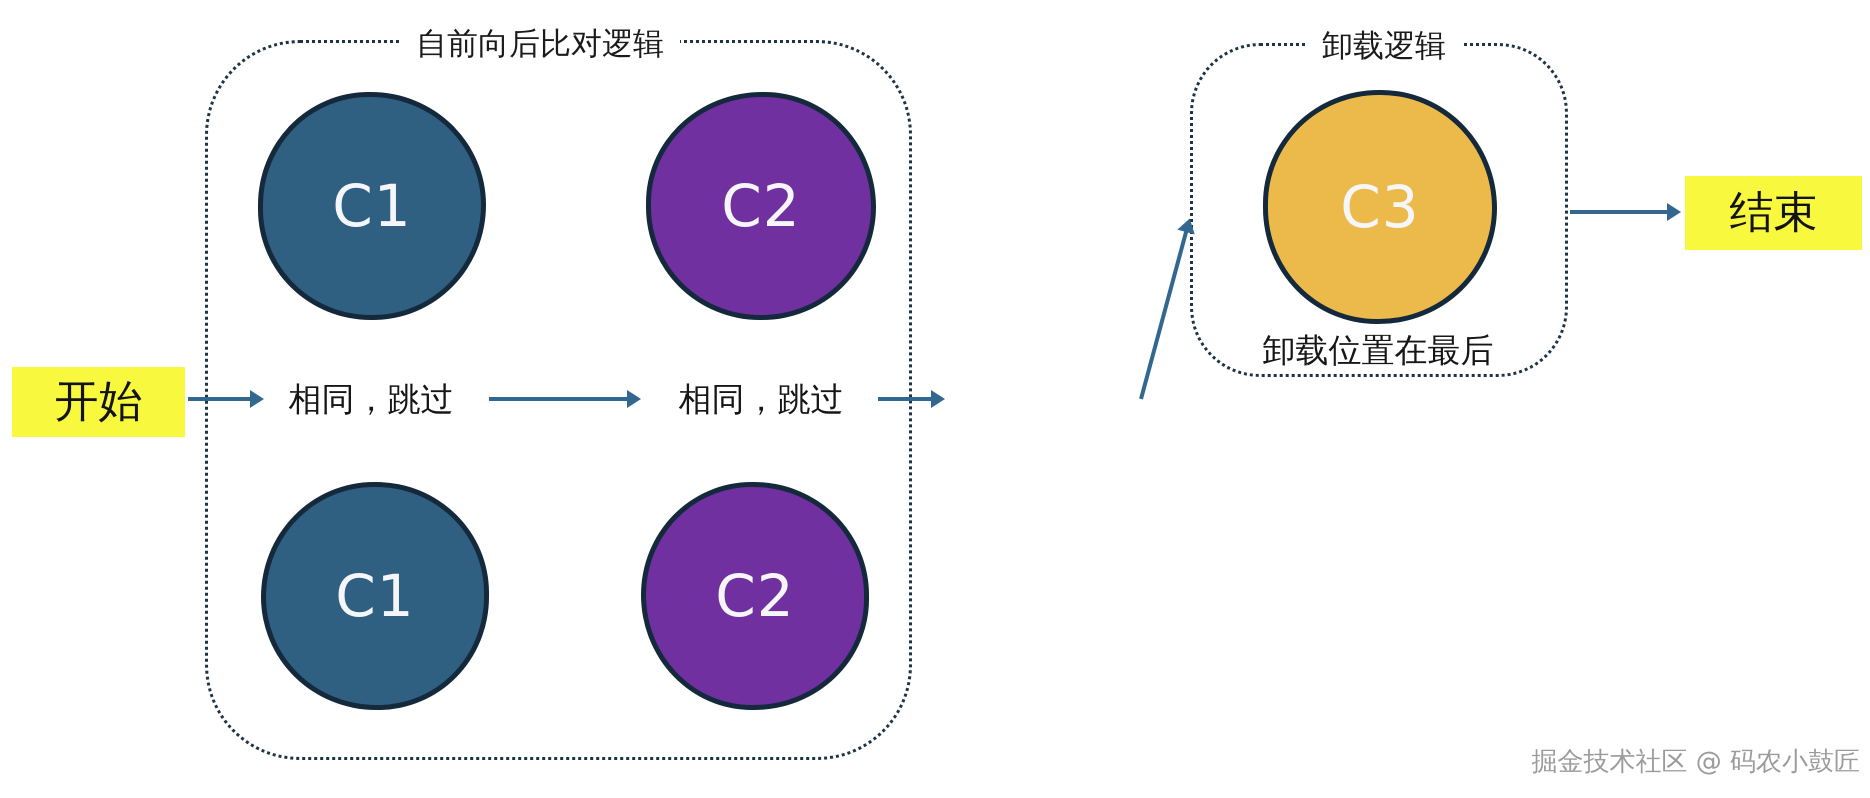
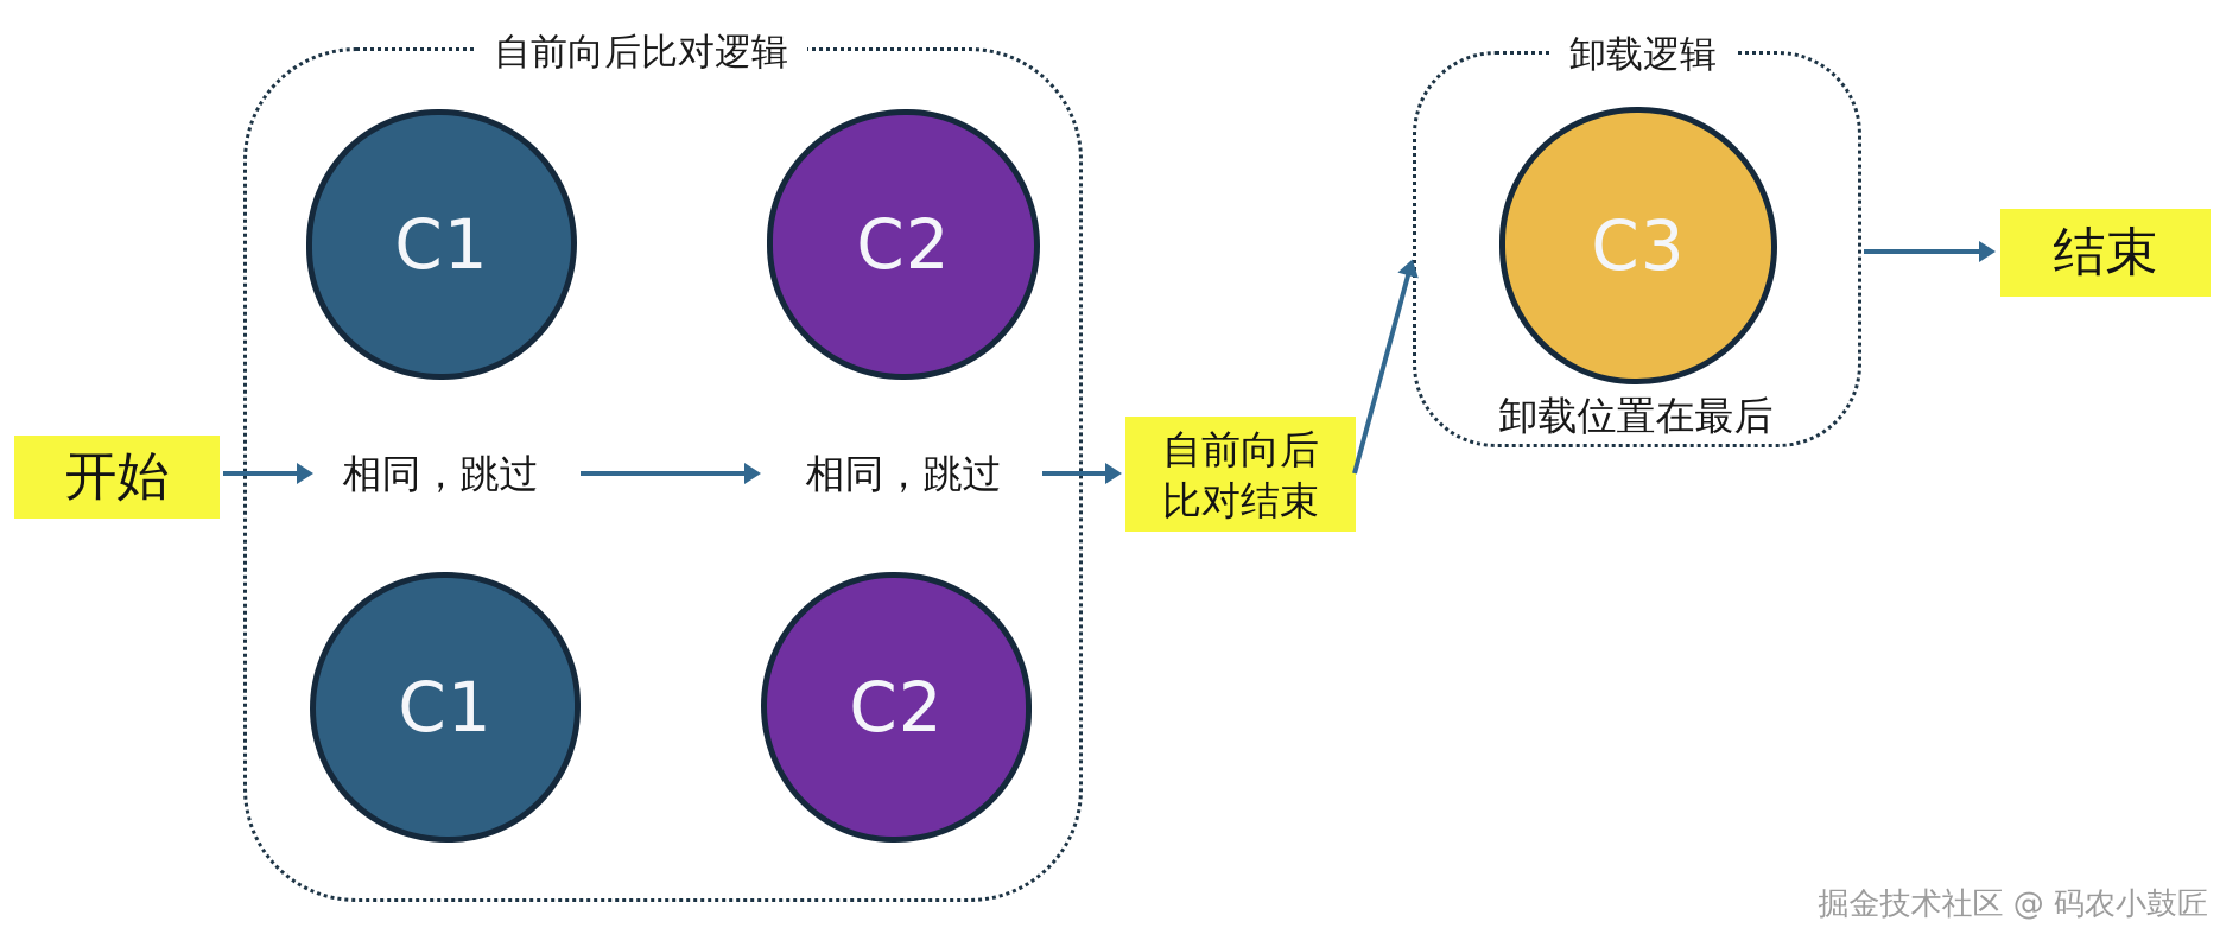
  自前向后比对逻辑
  C1
  C2
  C1
  C2
  开始
  相同，跳过
  相同，跳过
+ 自前向后
+ 比对结束
  卸载逻辑
  C3
  卸载位置在最后
  结束
  掘金技术社区 @ 码农小鼓匠
